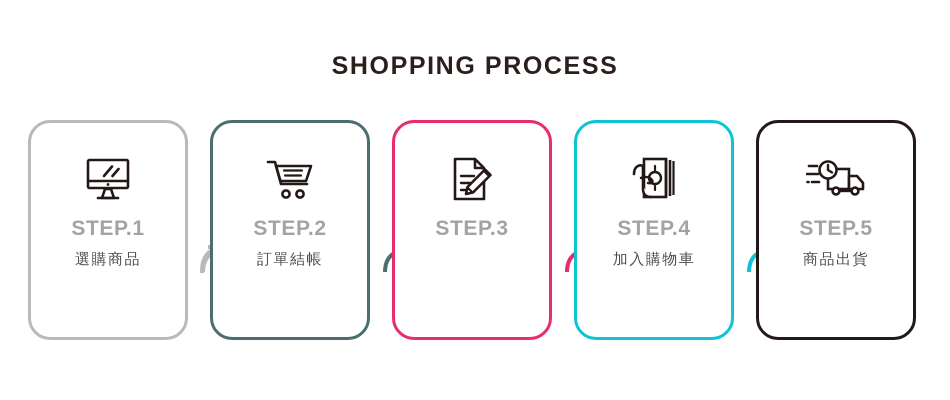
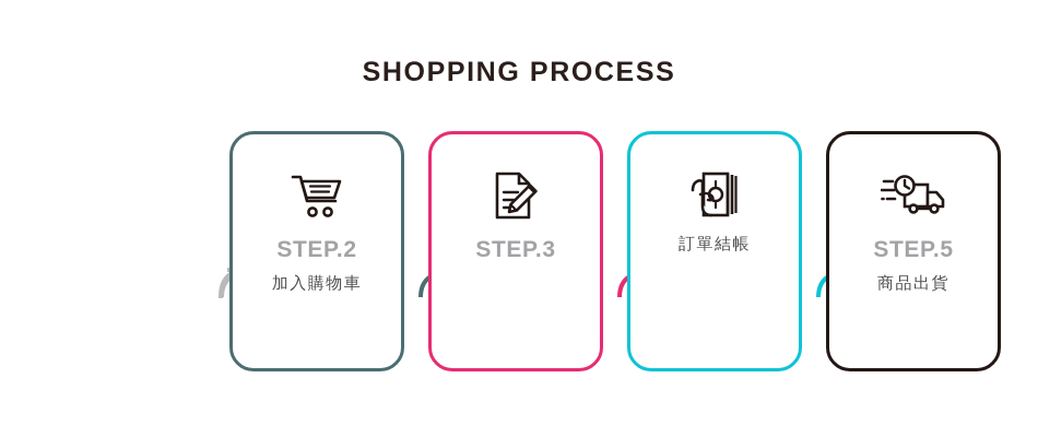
  SHOPPING PROCESS
- STEP.1
- 選購商品
  STEP.2
- 訂單結帳
+ 加入購物車
  STEP.3
- STEP.4
- 加入購物車
+ 訂單結帳
  STEP.5
  商品出貨
